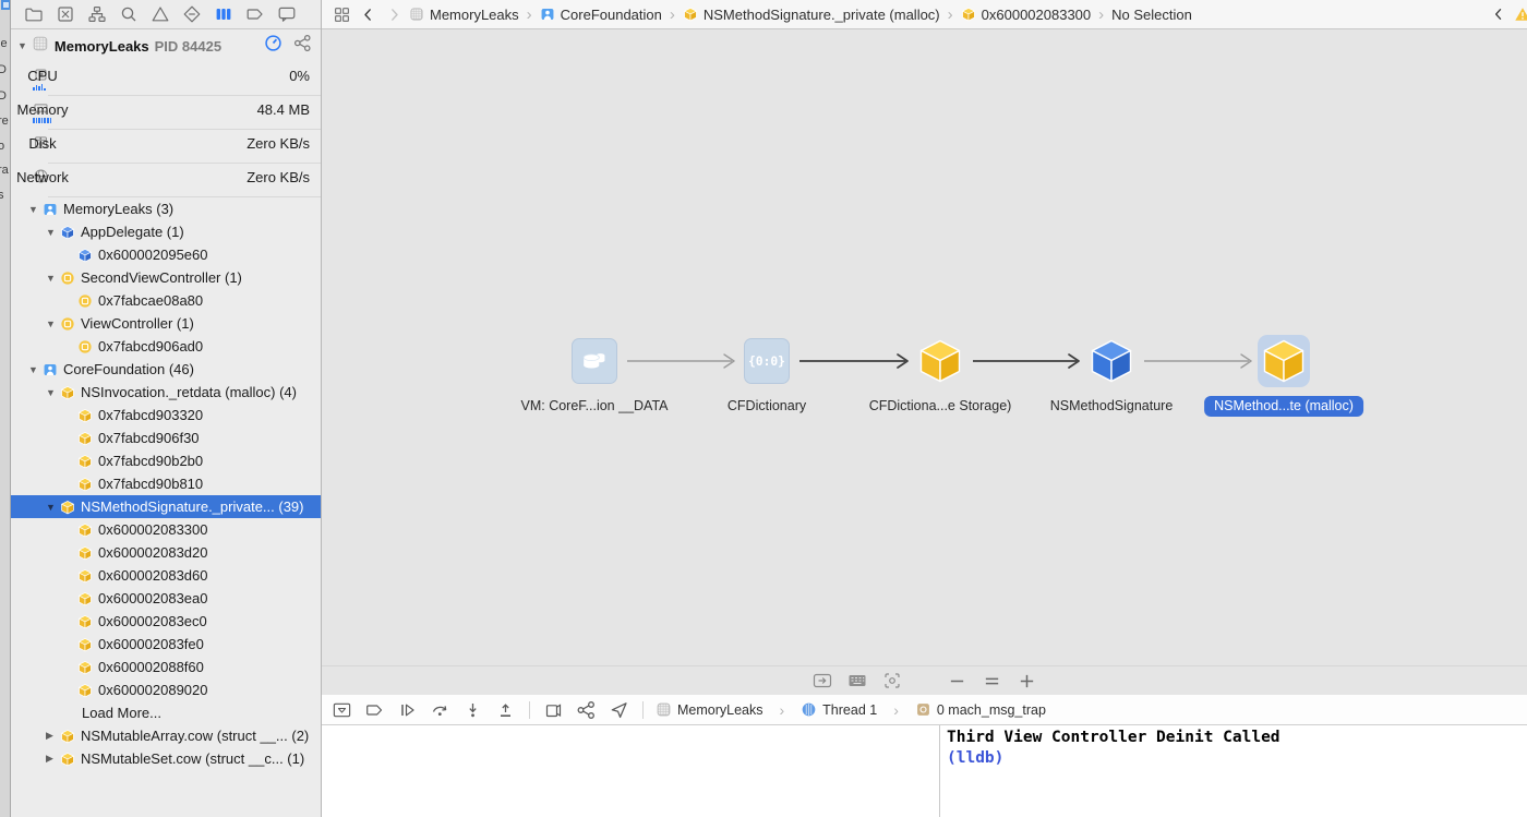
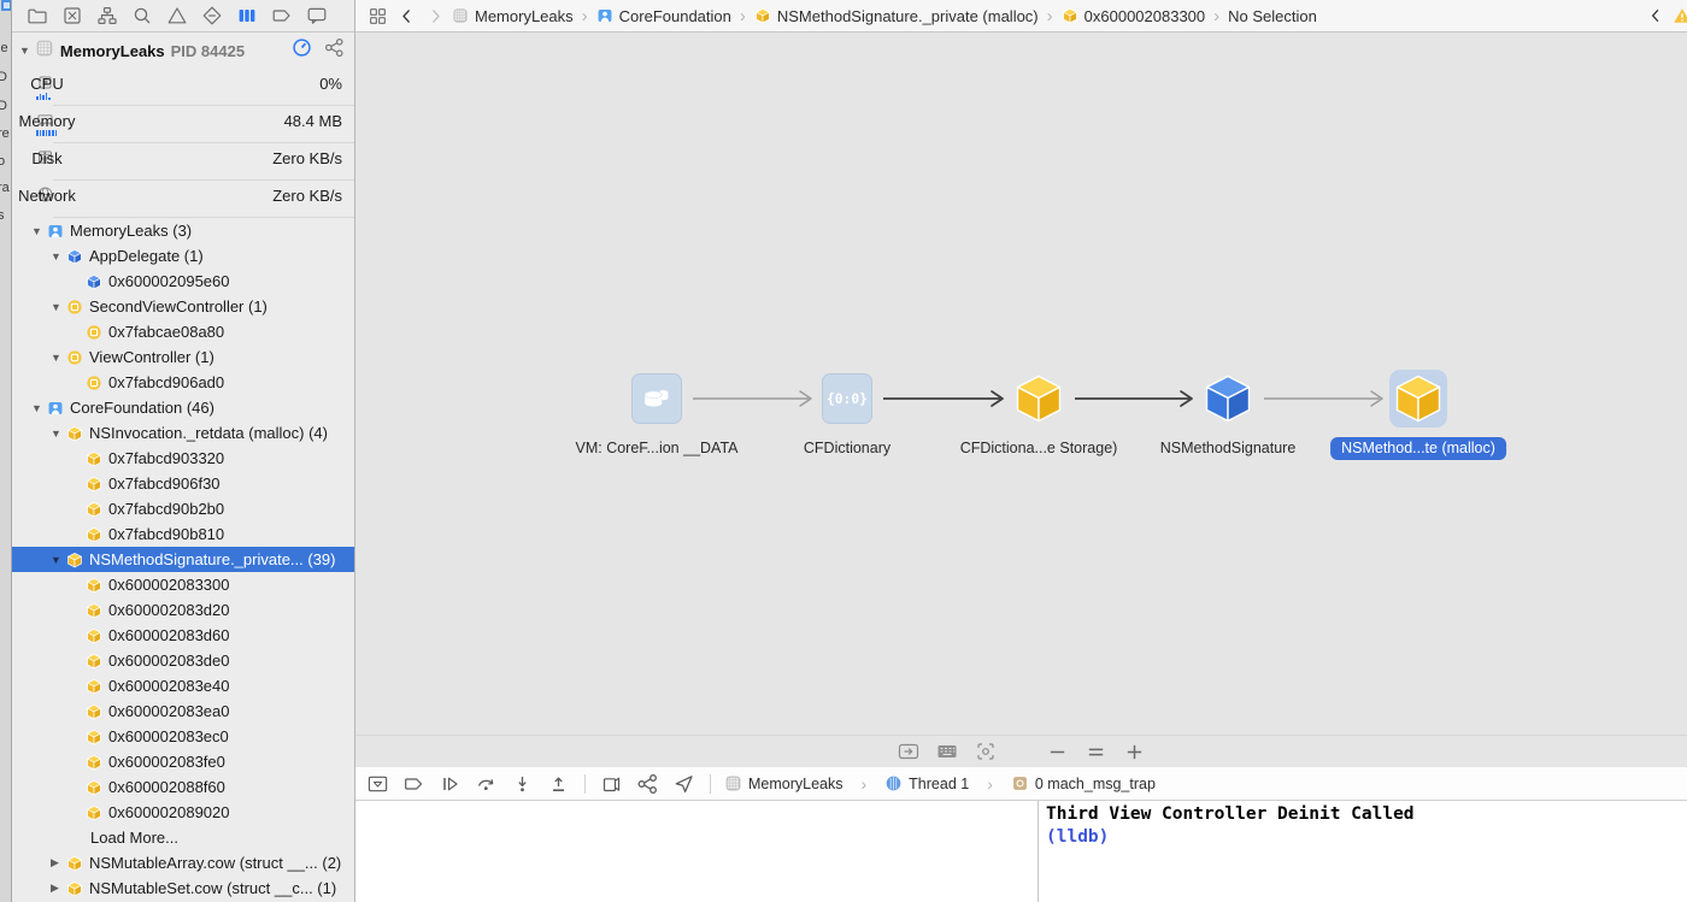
  D
  D
  o
  s
  ▼
  MemoryLeaks
  PID 84425
  CPU
  0%
  Memory
  48.4 MB
  Disk
  Zero KB/s
  Network
  Zero KB/s
  ▼
  MemoryLeaks (3)
  ▼
  AppDelegate (1)
  0x600002095e60
  ▼
  SecondViewController (1)
  0x7fabcae08a80
  ▼
  ViewController (1)
  0x7fabcd906ad0
  ▼
  CoreFoundation (46)
  ▼
  NSInvocation._retdata (malloc) (4)
  0x7fabcd903320
  0x7fabcd906f30
  0x7fabcd90b2b0
  0x7fabcd90b810
  ▼
  NSMethodSignature._private... (39)
  0x600002083300
  0x600002083d20
  0x600002083d60
+ 0x600002083de0
+ 0x600002083e40
  0x600002083ea0
  0x600002083ec0
  0x600002083fe0
  0x600002088f60
  0x600002089020
  Load More...
  ▶
  NSMutableArray.cow (struct __... (2)
  ▶
  NSMutableSet.cow (struct __c... (1)
  MemoryLeaks
  ›
  CoreFoundation
  ›
  NSMethodSignature._private (malloc)
  ›
  0x600002083300
  ›
  No Selection
  VM: CoreF...ion __DATA
  {0:0}
  CFDictionary
  CFDictiona...e Storage)
  NSMethodSignature
  NSMethod...te (malloc)
  MemoryLeaks
  ›
  Thread 1
  ›
  0 mach_msg_trap
  Third View Controller Deinit Called
  (lldb)
